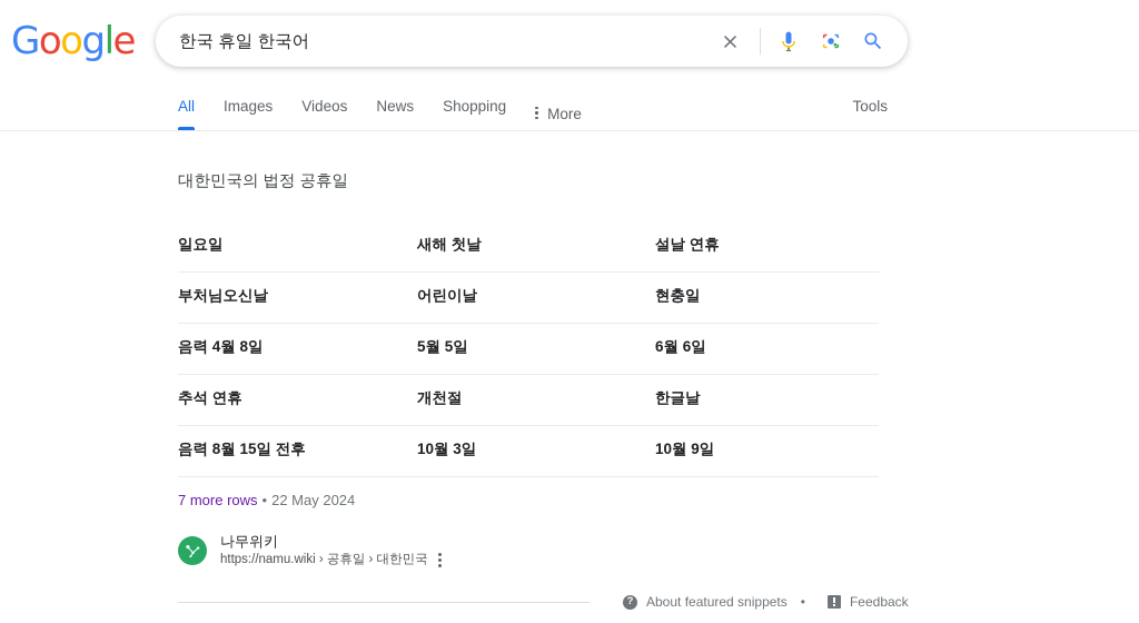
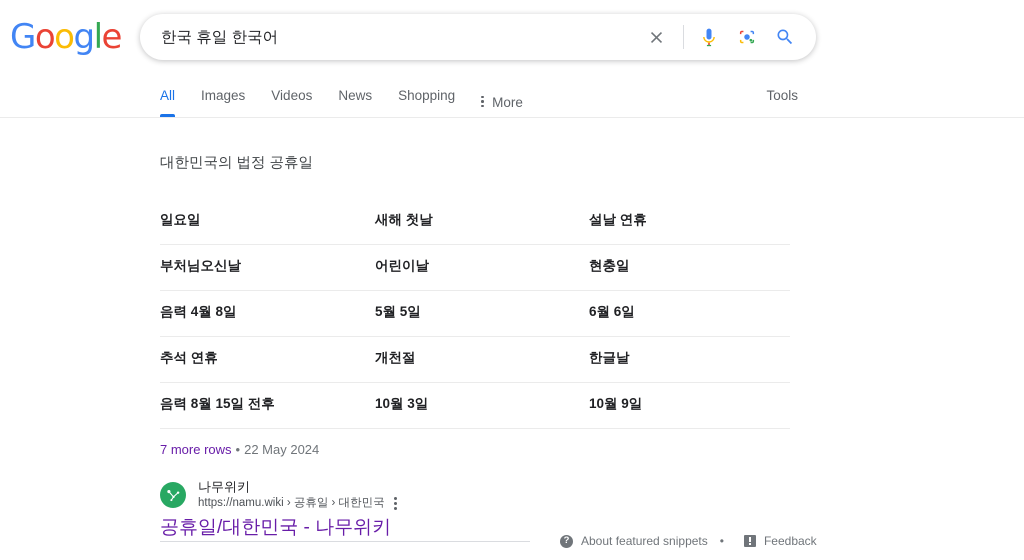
  Google
  한국 휴일 한국어
  All
  Images
  Videos
  News
  Shopping
  More
  Tools
  대한민국의 법정 공휴일
  일요일	새해 첫날	설날 연휴
  부처님오신날	어린이날	현충일
  음력 4월 8일	5월 5일	6월 6일
  추석 연휴	개천절	한글날
  음력 8월 15일 전후	10월 3일	10월 9일
  7 more rows • 22 May 2024
  나무위키
  https://namu.wiki › 공휴일 › 대한민국
+ 공휴일/대한민국 - 나무위키
  ?
  About featured snippets
  •
  Feedback
